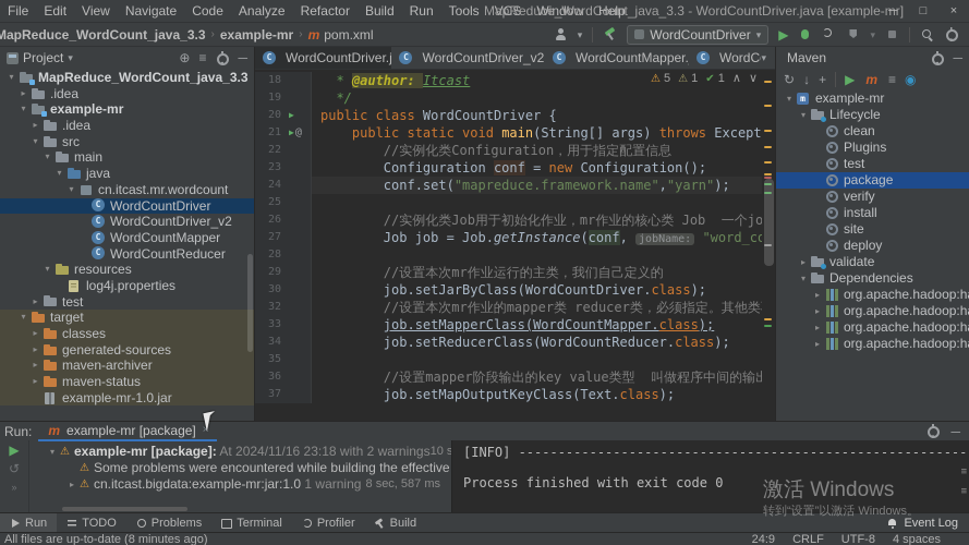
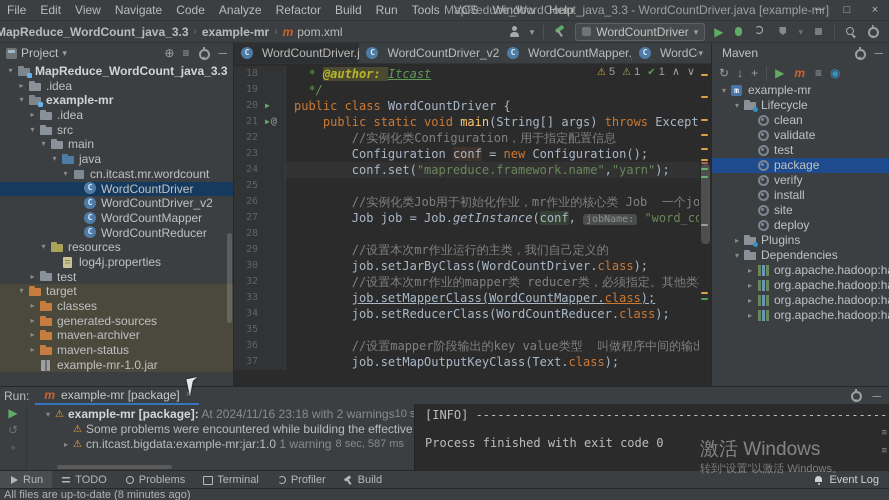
  File
  Edit
  View
  Navigate
  Code
  Analyze
  Refactor
  Build
  Run
  Tools
  VCS
  Window
  Help
  MapReduce_WordCount_java_3.3 - WordCountDriver.java [example-mr]
  ─
  □
  ×
  MapReduce_WordCount_java_3.3
  ›
  example-mr
  ›
  m
  pom.xml
  ▾
  WordCountDriver
  ▾
  ▶
  ▾
  Project
  ▾
  ⊕
  ≡
  ─
  ▾
  MapReduce_WordCount_java_3.3
  ▸
  .idea
  ▾
  example-mr
  ▸
  .idea
  ▾
  src
  ▾
  main
  ▾
  java
  ▾
  cn.itcast.mr.wordcount
  WordCountDriver
  WordCountDriver_v2
  WordCountMapper
  WordCountReducer
  ▾
  resources
  log4j.properties
  ▸
  test
  ▾
  target
  ▸
  classes
  ▸
  generated-sources
  ▸
  maven-archiver
  ▸
  maven-status
  example-mr-1.0.jar
  WordCountDriver.j
  WordCountDriver_v2
  WordCountMapper.
  WordC
  ▾
  18
  * @author: Itcast
  19
  */
  20
  ▶
  public class WordCountDriver {
  21
  ▶
  @
  public static void main(String[] args) throws Except
  22
  //实例化类Configuration，用于指定配置信息
  23
  Configuration conf = new Configuration();
  24
  conf.set("mapreduce.framework.name","yarn");
  25
  26
  //实例化类Job用于初始化作业，mr作业的核心类 Job 一个jo
  27
  Job job = Job.getInstance(conf, jobName: "word_c
  28
  29
  //设置本次mr作业运行的主类，我们自己定义的
  30
  job.setJarByClass(WordCountDriver.class);
  32
  //设置本次mr作业的mapper类 reducer类，必须指定。其他类
  33
  job.setMapperClass(WordCountMapper.class);
  34
  job.setReducerClass(WordCountReducer.class);
  35
  36
  //设置mapper阶段输出的key value类型 叫做程序中间的输
  37
  job.setMapOutputKeyClass(Text.class);
  ⚠ 5
  ⚠ 1
  ✔ 1
  ∧
  ∨
  Maven
  ─
  ↻
  ↓
  +
  ▶
  m
  ≡
  ◉
  ▾
  example-mr
  ▾
  Lifecycle
  clean
- Plugins
+ validate
  test
  package
  verify
  install
  site
  deploy
  ▸
- validate
+ Plugins
  ▾
  Dependencies
  ▸
  org.apache.hadoop:h
  ▸
  org.apache.hadoop:h
  ▸
  org.apache.hadoop:h
  ▸
  org.apache.hadoop:h
  Run:
  m
  example-mr [package]
  ×
  ─
  ▶
  ↺
  »
  ▾
  ⚠
  example-mr [package]: At 2024/11/16 23:18 with 2 warnings
  ⚠
  Some problems were encountered while building the effective
  ▸
  ⚠
  cn.itcast.bigdata:example-mr:jar:1.0 1 warning
  8 sec, 587 ms
  ≡
  ≡
  [INFO] ---------------------------------------------------------
  Process finished with exit code 0
  Run
  TODO
  Problems
  Terminal
  Profiler
  Build
  Event Log
  All files are up-to-date (8 minutes ago)
- 24:9
- CRLF
- UTF-8
- 4 spaces
  激活 Windows
  转到“设置”以激活 Windows。
